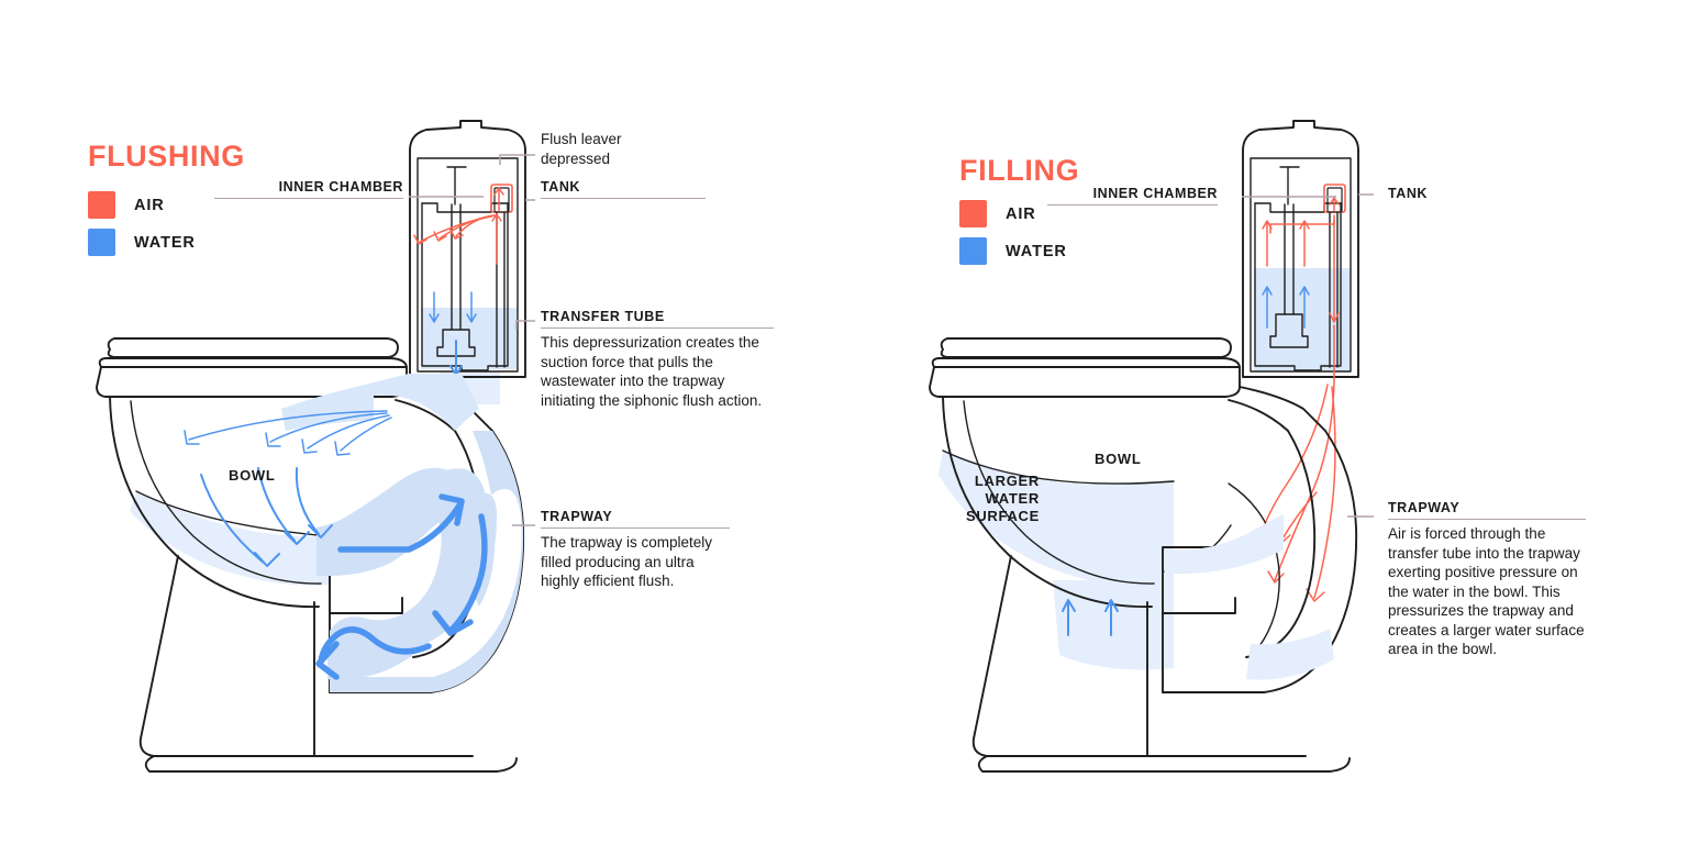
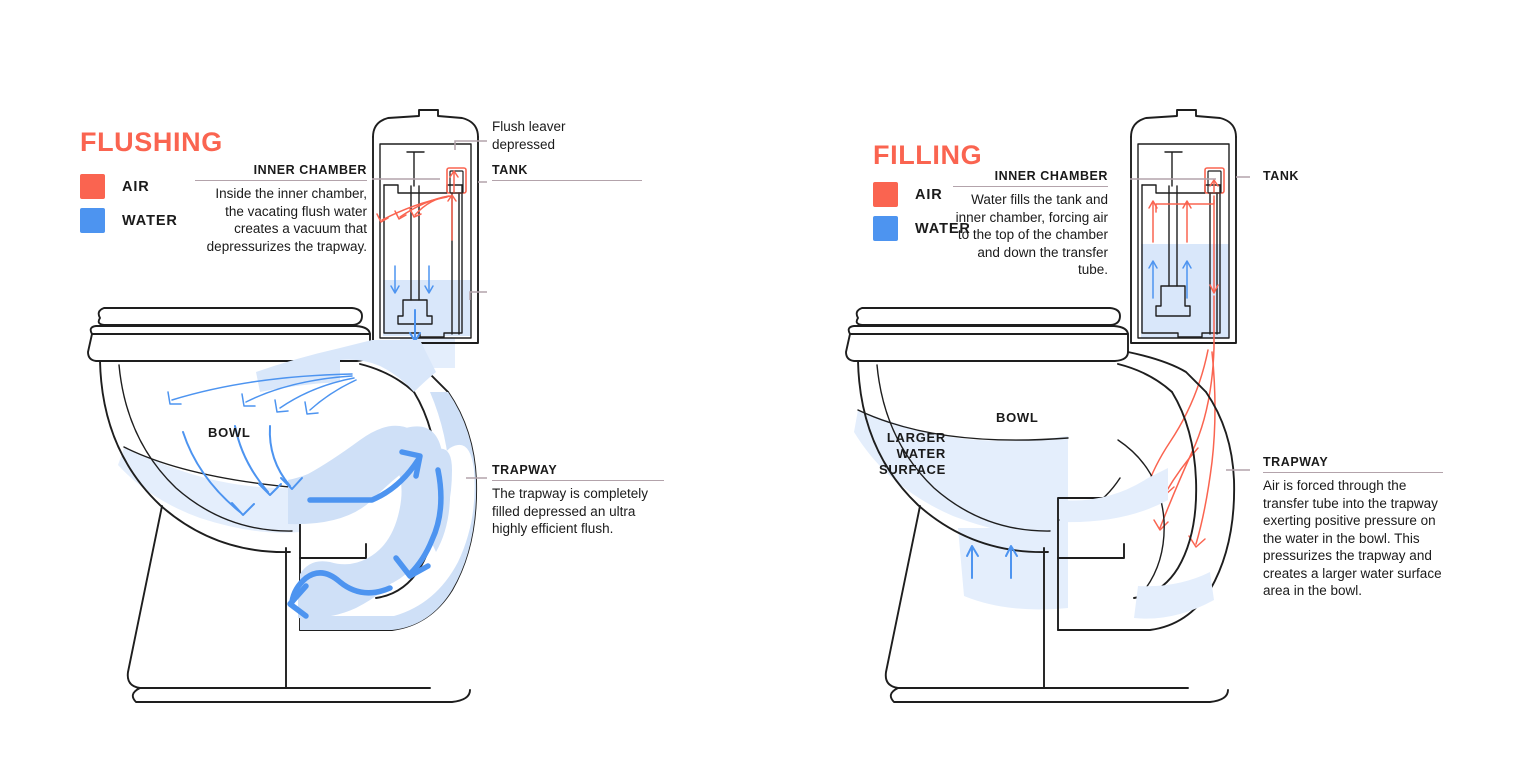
  FLUSHING
  AIR
  WATER
  INNER CHAMBER
+ Inside the inner chamber, the vacating flush water creates a vacuum that depressurizes the trapway.
  Flush leaver depressed
  TANK
- TRANSFER TUBE
- This depressurization creates the suction force that pulls the wastewater into the trapway initiating the siphonic flush action.
  TRAPWAY
- The trapway is completely filled producing an ultra highly efficient flush.
+ The trapway is completely filled depressed an ultra highly efficient flush.
  BOWL
  FILLING
  AIR
  WATER
  INNER CHAMBER
+ Water fills the tank and inner chamber, forcing air to the top of the chamber and down the transfer tube.
  TANK
  TRAPWAY
  Air is forced through the transfer tube into the trapway exerting positive pressure on the water in the bowl. This pressurizes the trapway and creates a larger water surface area in the bowl.
  BOWL
  LARGER
  WATER
  SURFACE
